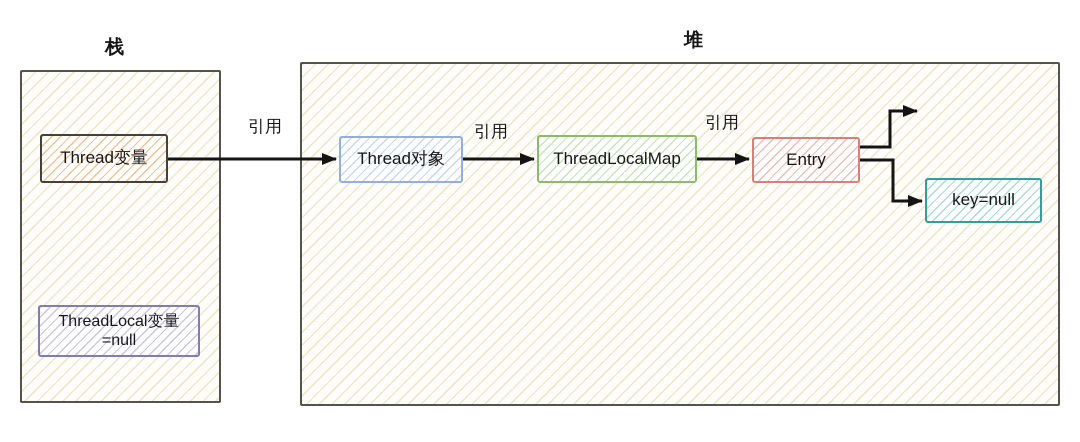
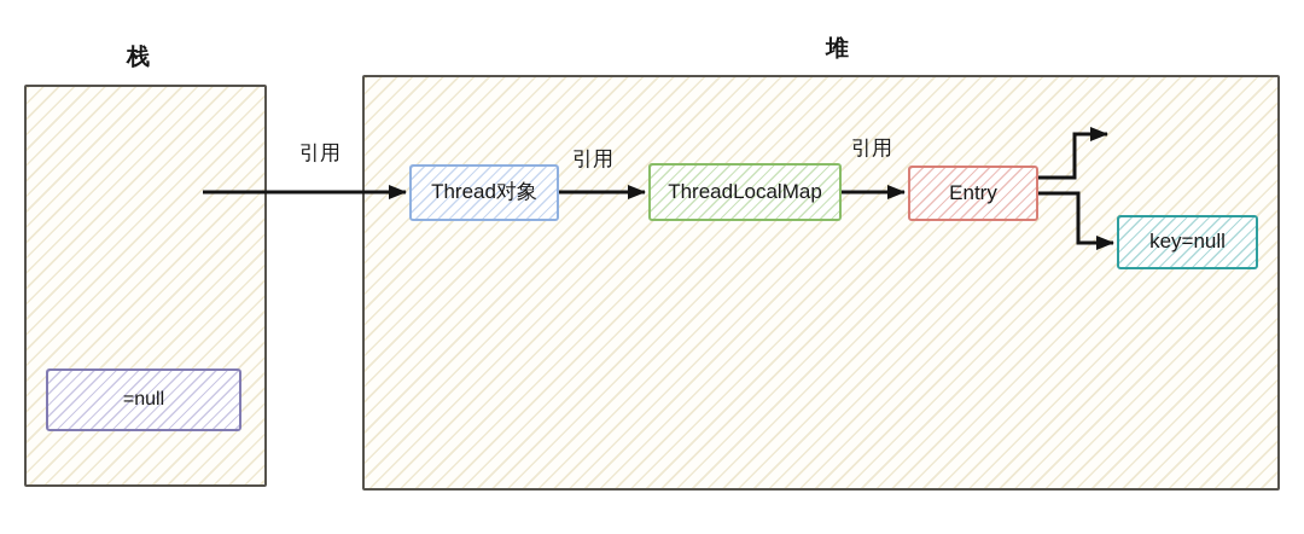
  栈
  堆
  引用
  引用
  引用
- Thread变量
- ThreadLocal变量
  =null
  Thread对象
  ThreadLocalMap
  Entry
  key=null
